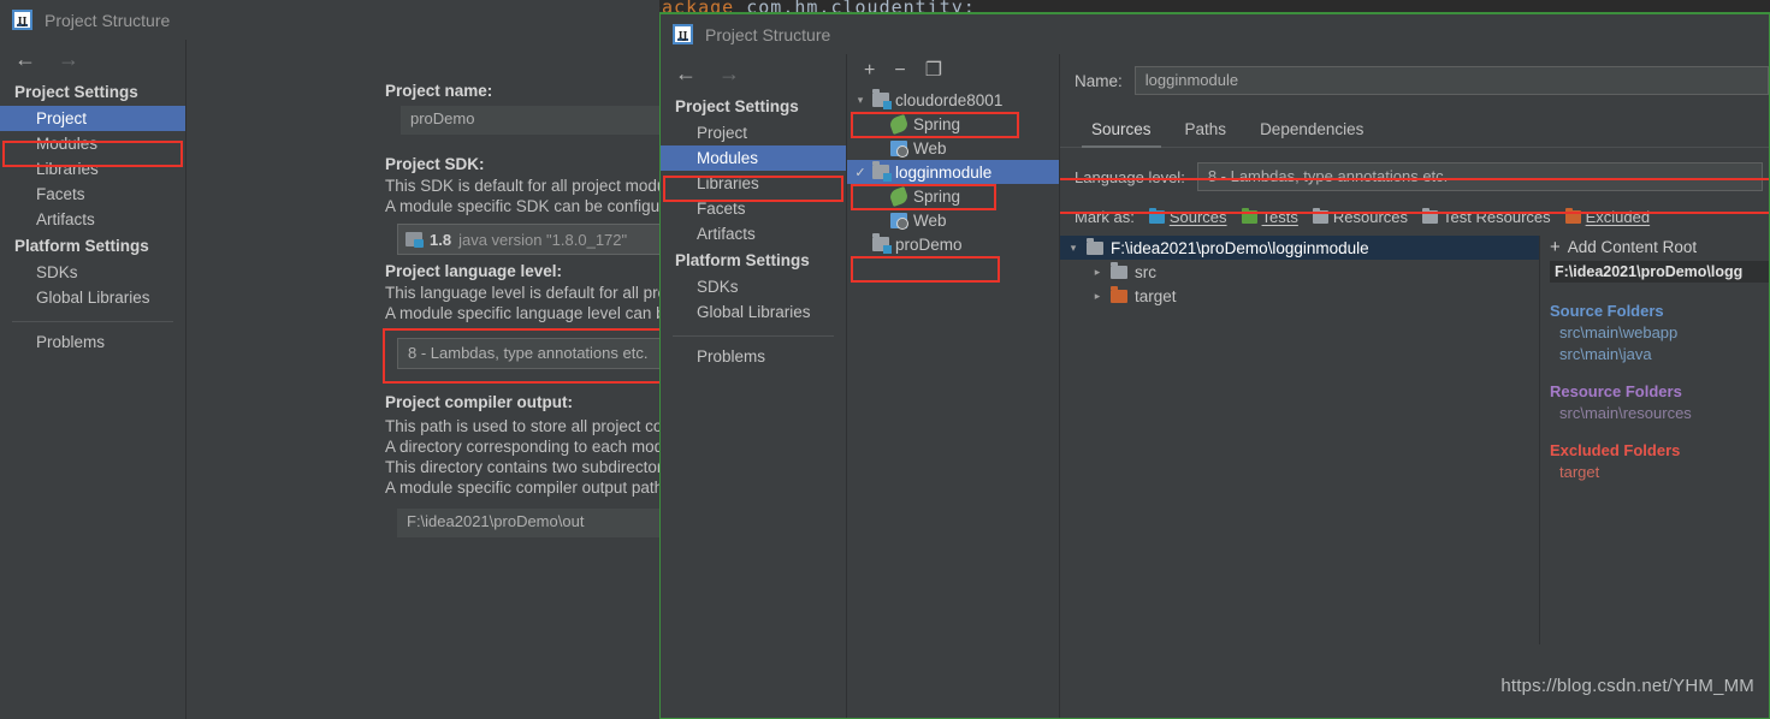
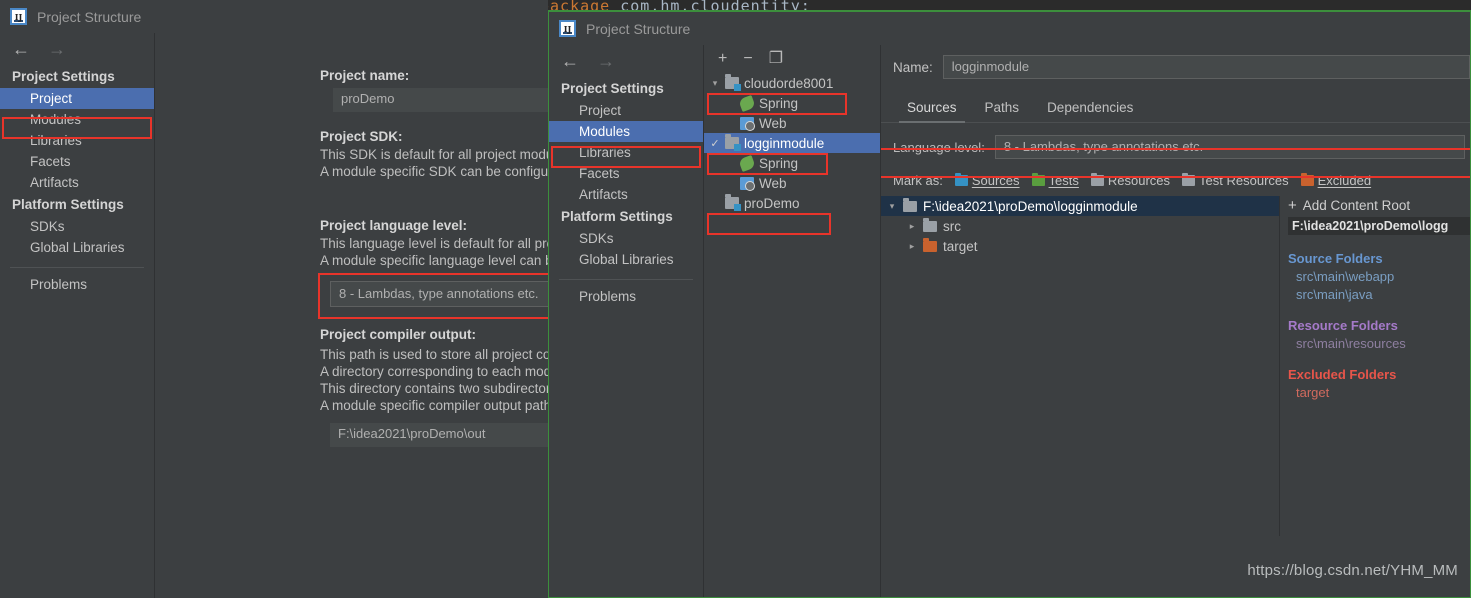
  ackage com.hm.cloudentity;
  Project Structure
  ←
  →
  Project Settings
  Project
  Modules
  Libraries
  Facets
  Artifacts
  Platform Settings
  SDKs
  Global Libraries
  Problems
  Project name:
  proDemo
  Project SDK:
  This SDK is default for all project mod
- 1.8
- java version "1.8.0_172"
  Project language level:
  This language level is default for all pr
  8 - Lambdas, type annotations etc.
  Project compiler output:
  F:\idea2021\proDemo\out
  Project Structure
  ←
  →
  Project Settings
  Project
  Modules
  Libraries
  Facets
  Artifacts
  Platform Settings
  SDKs
  Global Libraries
  Problems
  +
  −
  ❐
  ▾
  cloudorde8001
  Spring
  Web
  ✓
  logginmodule
  Spring
  Web
  proDemo
  Name:
  logginmodule
  Sources
  Paths
  Dependencies
  Language level:
  8 - Lambdas, type annotations etc.
  Mark as:
  Sources
  Tests
  Resources
  Test Resources
  Excluded
  ▾
  F:\idea2021\proDemo\logginmodule
  ▸
  src
  ▸
  target
  +
  Add Content Root
  F:\idea2021\proDemo\logg
  Source Folders
  src\main\webapp
  src\main\java
  Resource Folders
  src\main\resources
  Excluded Folders
  target
  https://blog.csdn.net/YHM_MM
